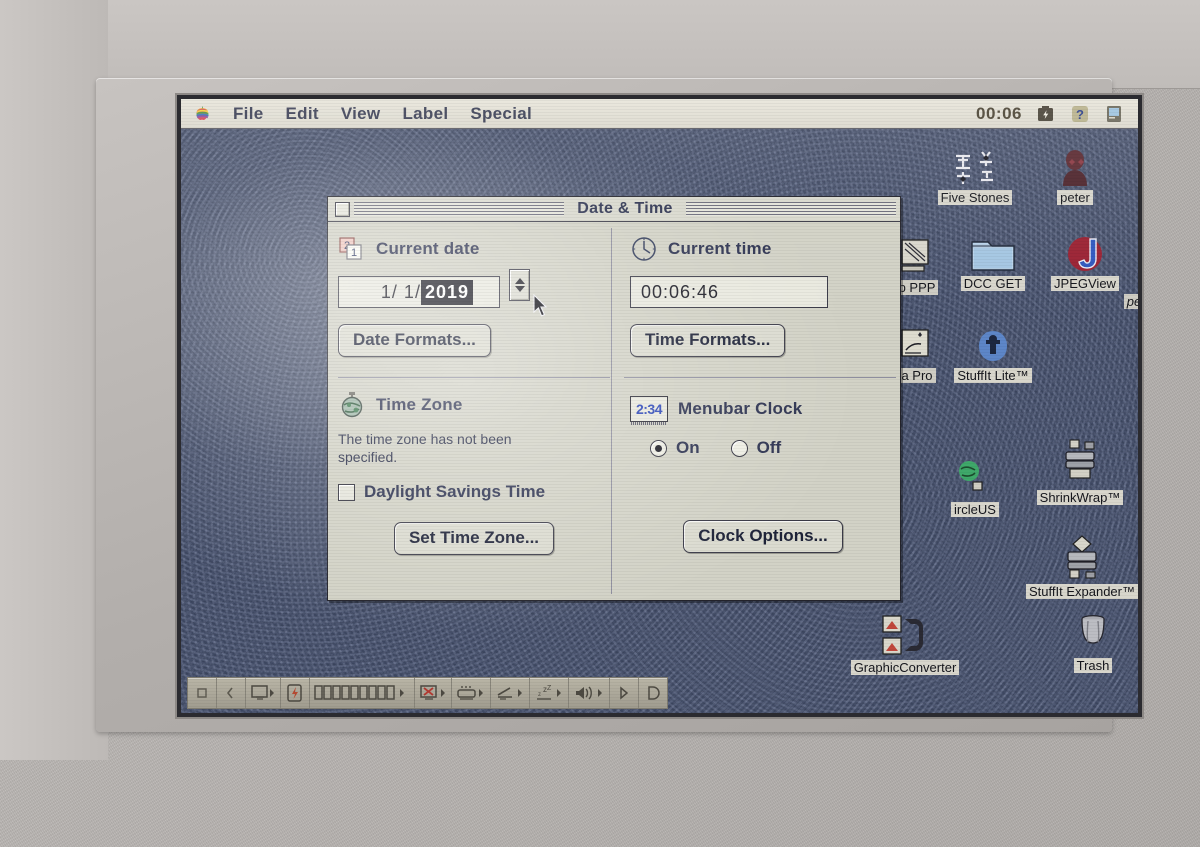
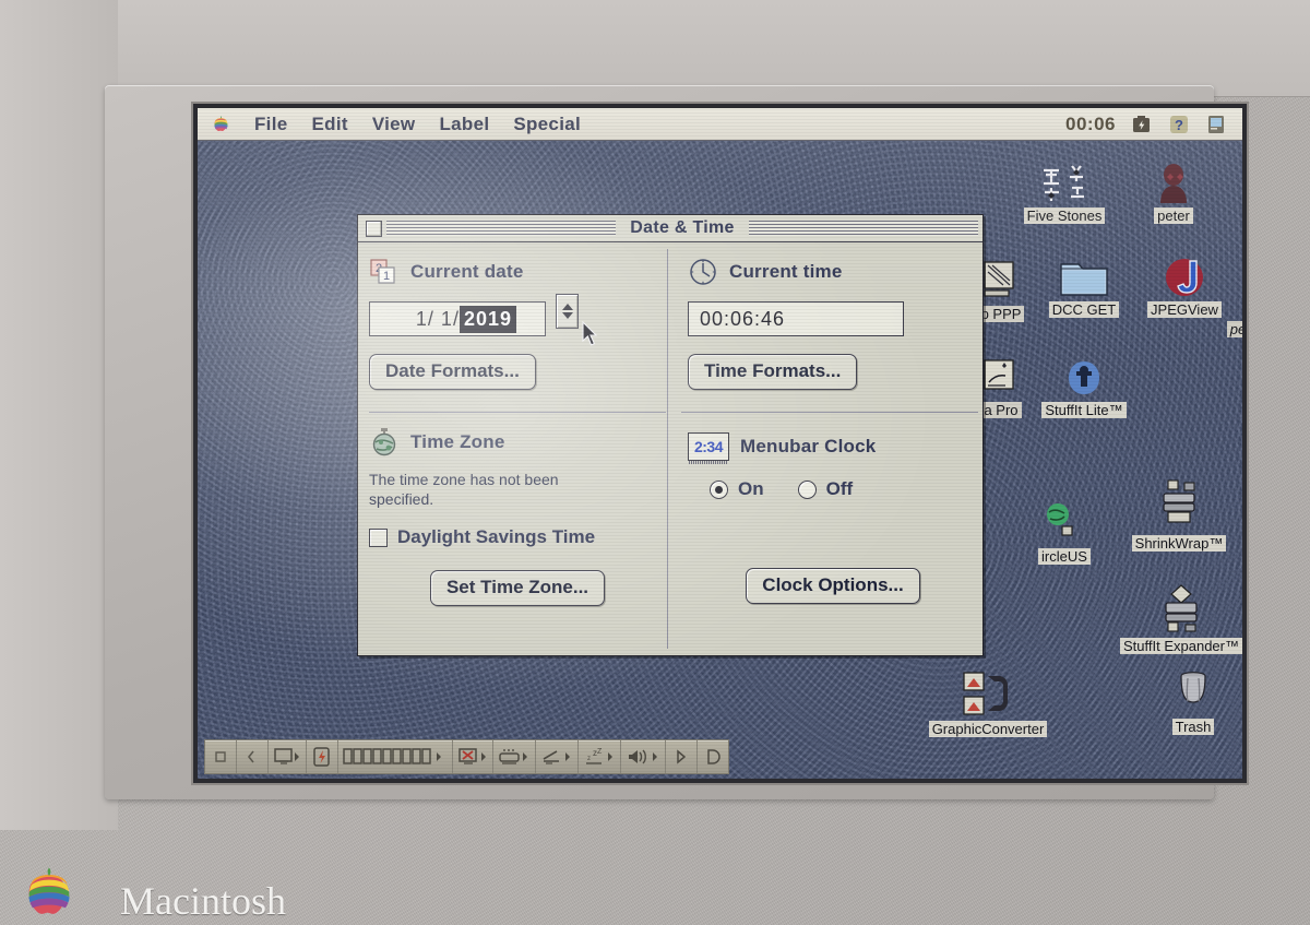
+ Macintosh
